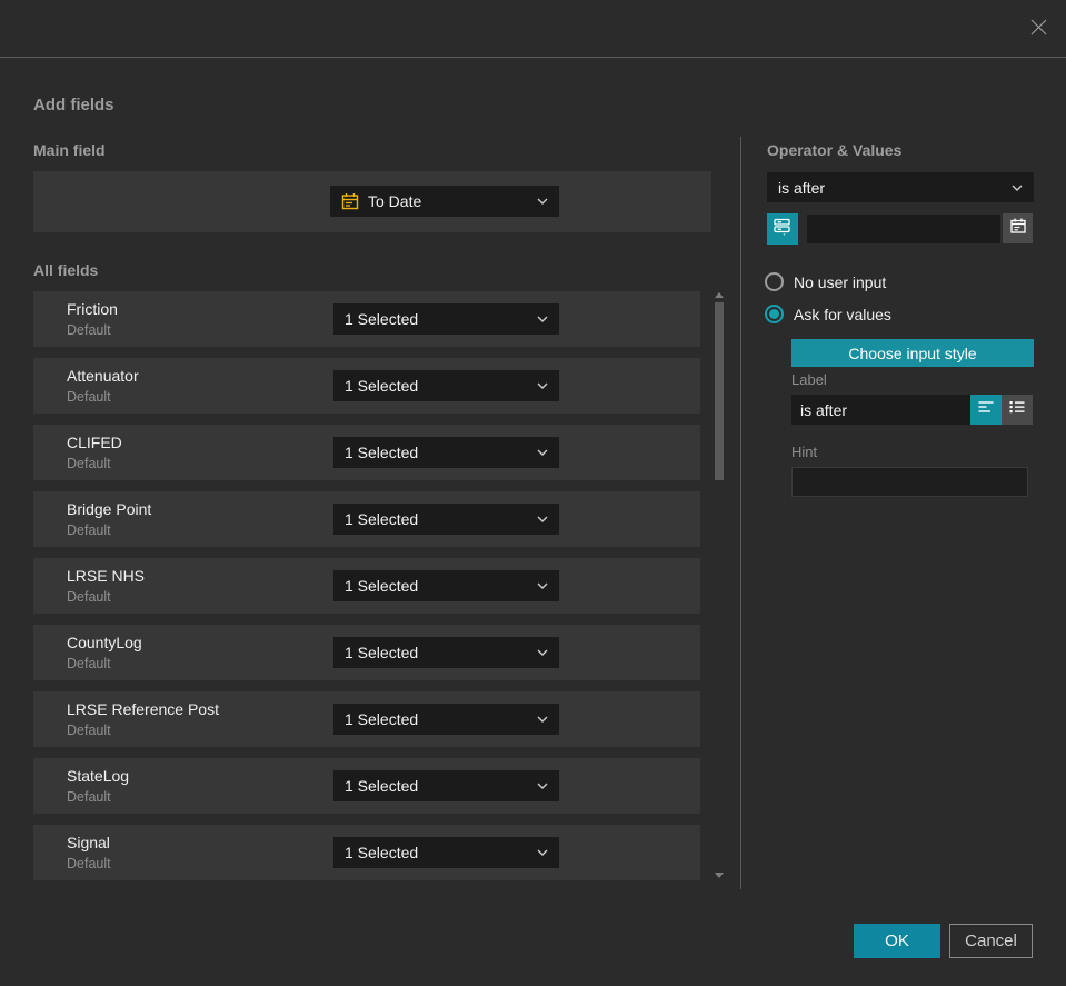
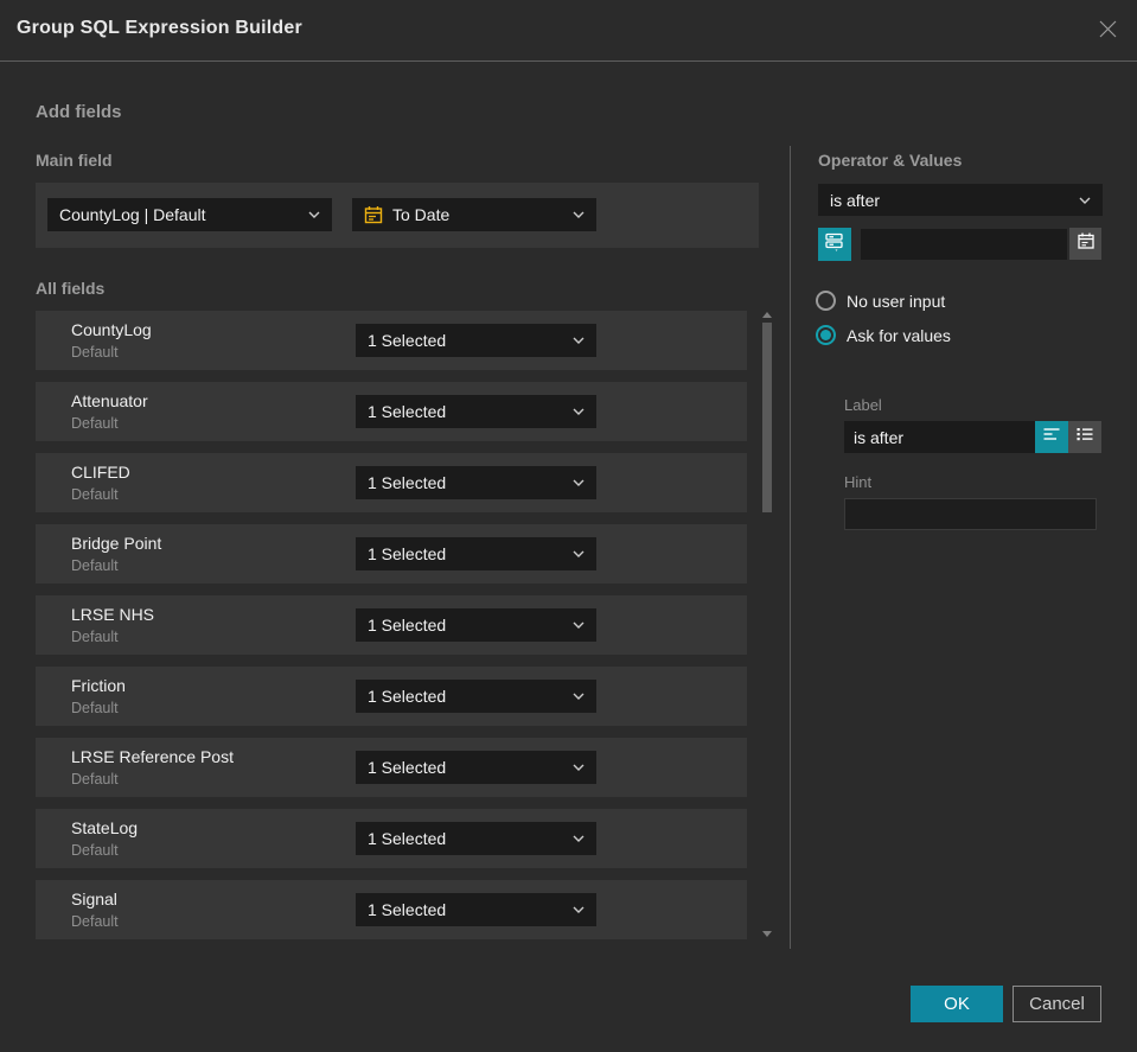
+ Group SQL Expression Builder
  Add fields
  Main field
+ CountyLog | Default
  To Date
  All fields
- Friction
+ CountyLog
  Default
  1 Selected
  Attenuator
  Default
  1 Selected
  CLIFED
  Default
  1 Selected
  Bridge Point
  Default
  1 Selected
  LRSE NHS
  Default
  1 Selected
- CountyLog
+ Friction
  Default
  1 Selected
  LRSE Reference Post
  Default
  1 Selected
  StateLog
  Default
  1 Selected
  Signal
  Default
  1 Selected
  Operator & Values
  is after
  No user input
  Ask for values
- Choose input style
  Label
  is after
  Hint
  OK
  Cancel
